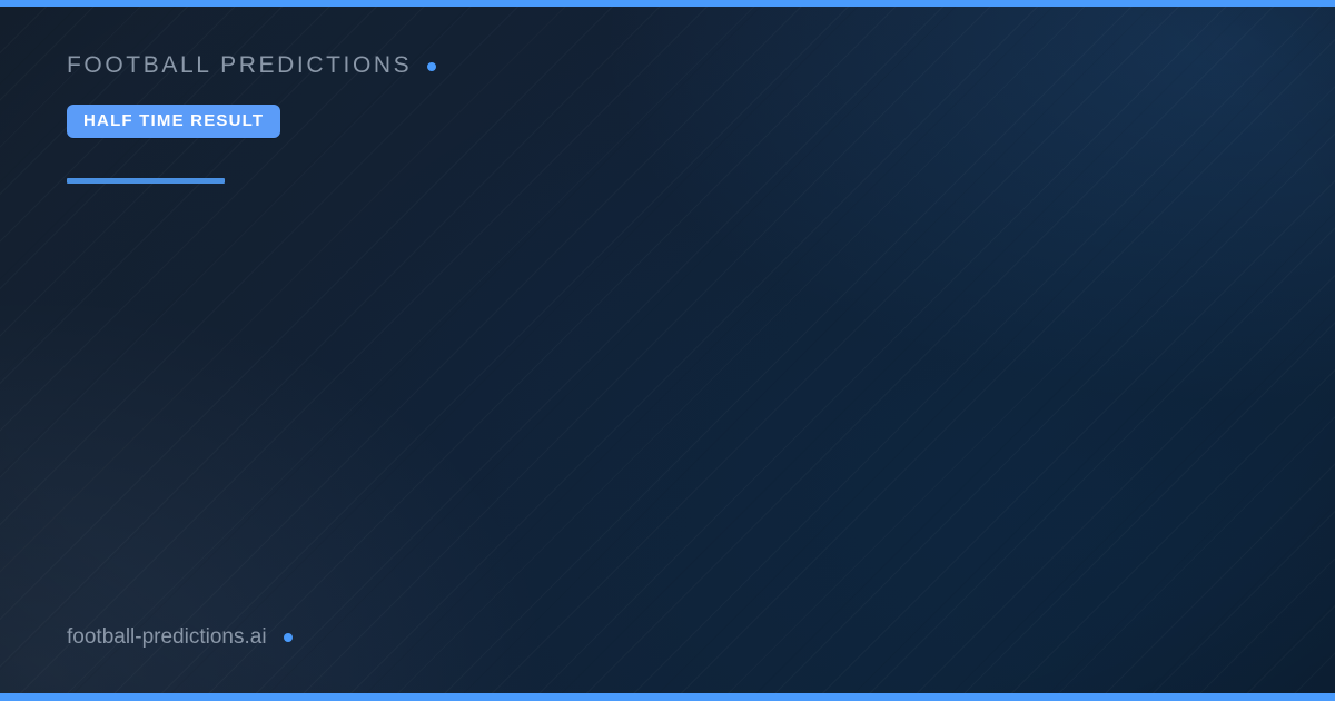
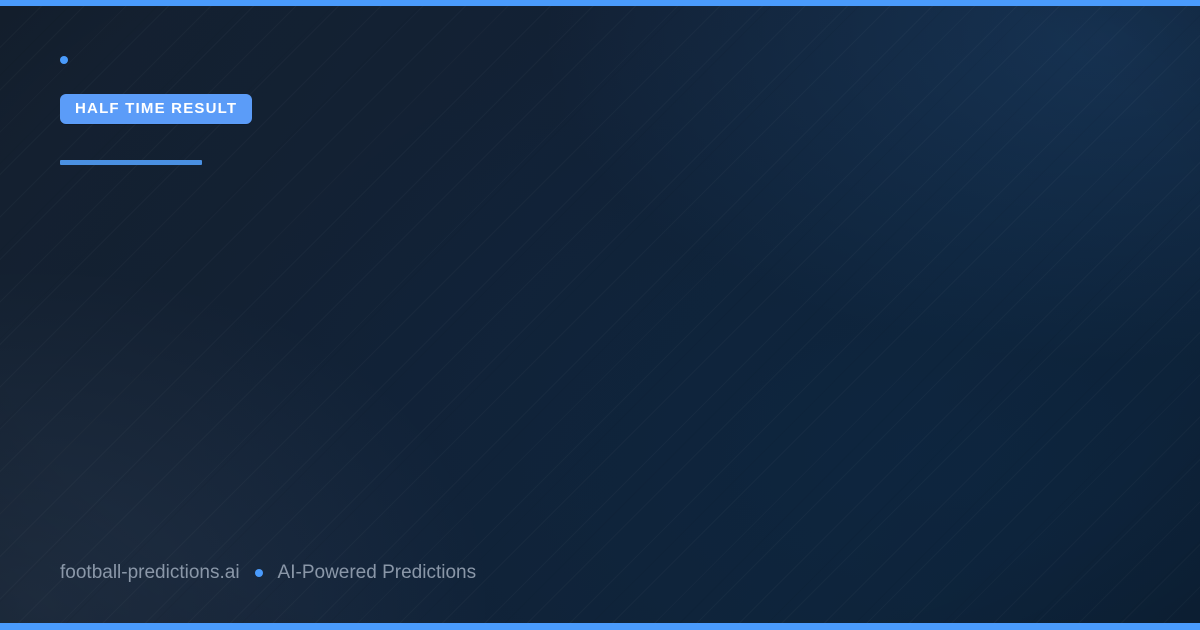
- FOOTBALL PREDICTIONS
  HALF TIME RESULT
  football-predictions.ai
+ AI-Powered Predictions
